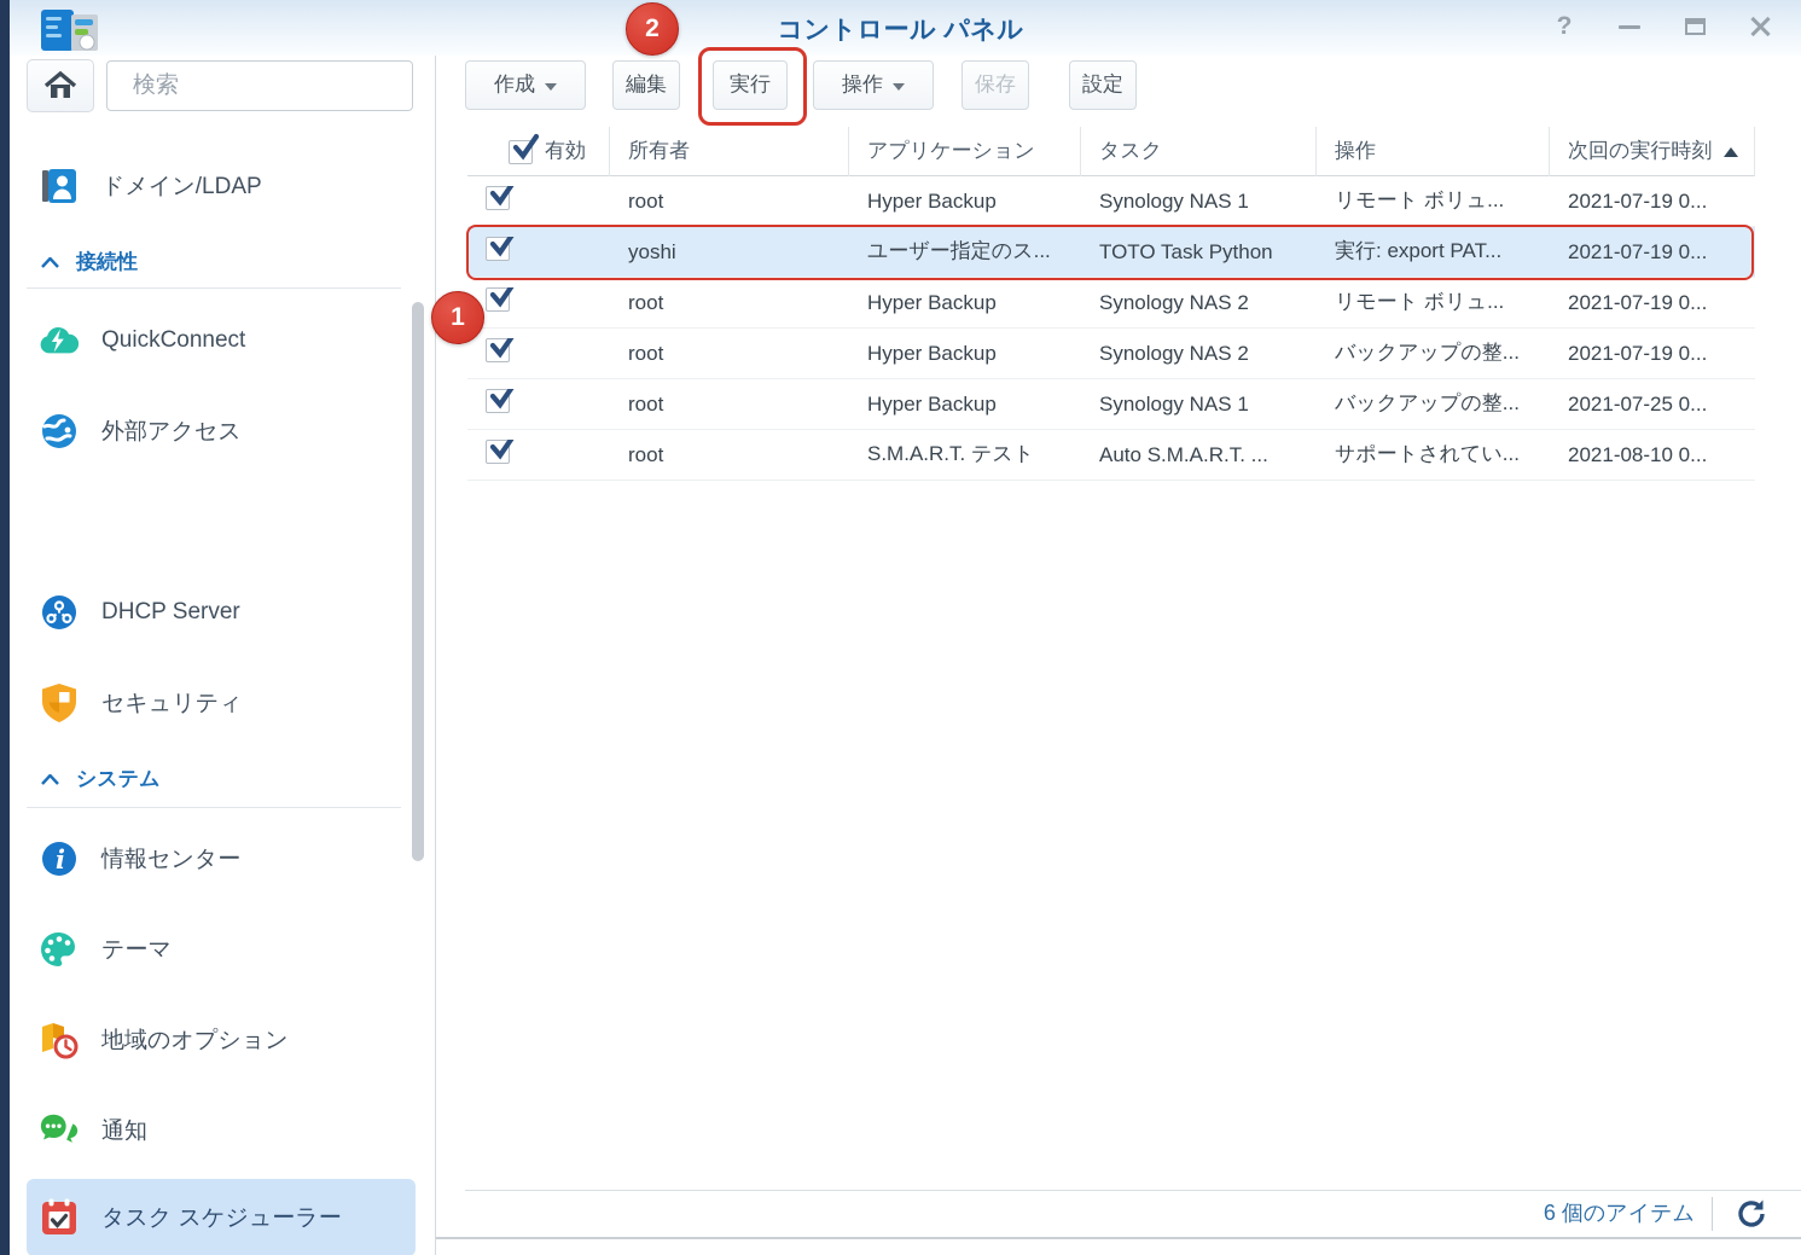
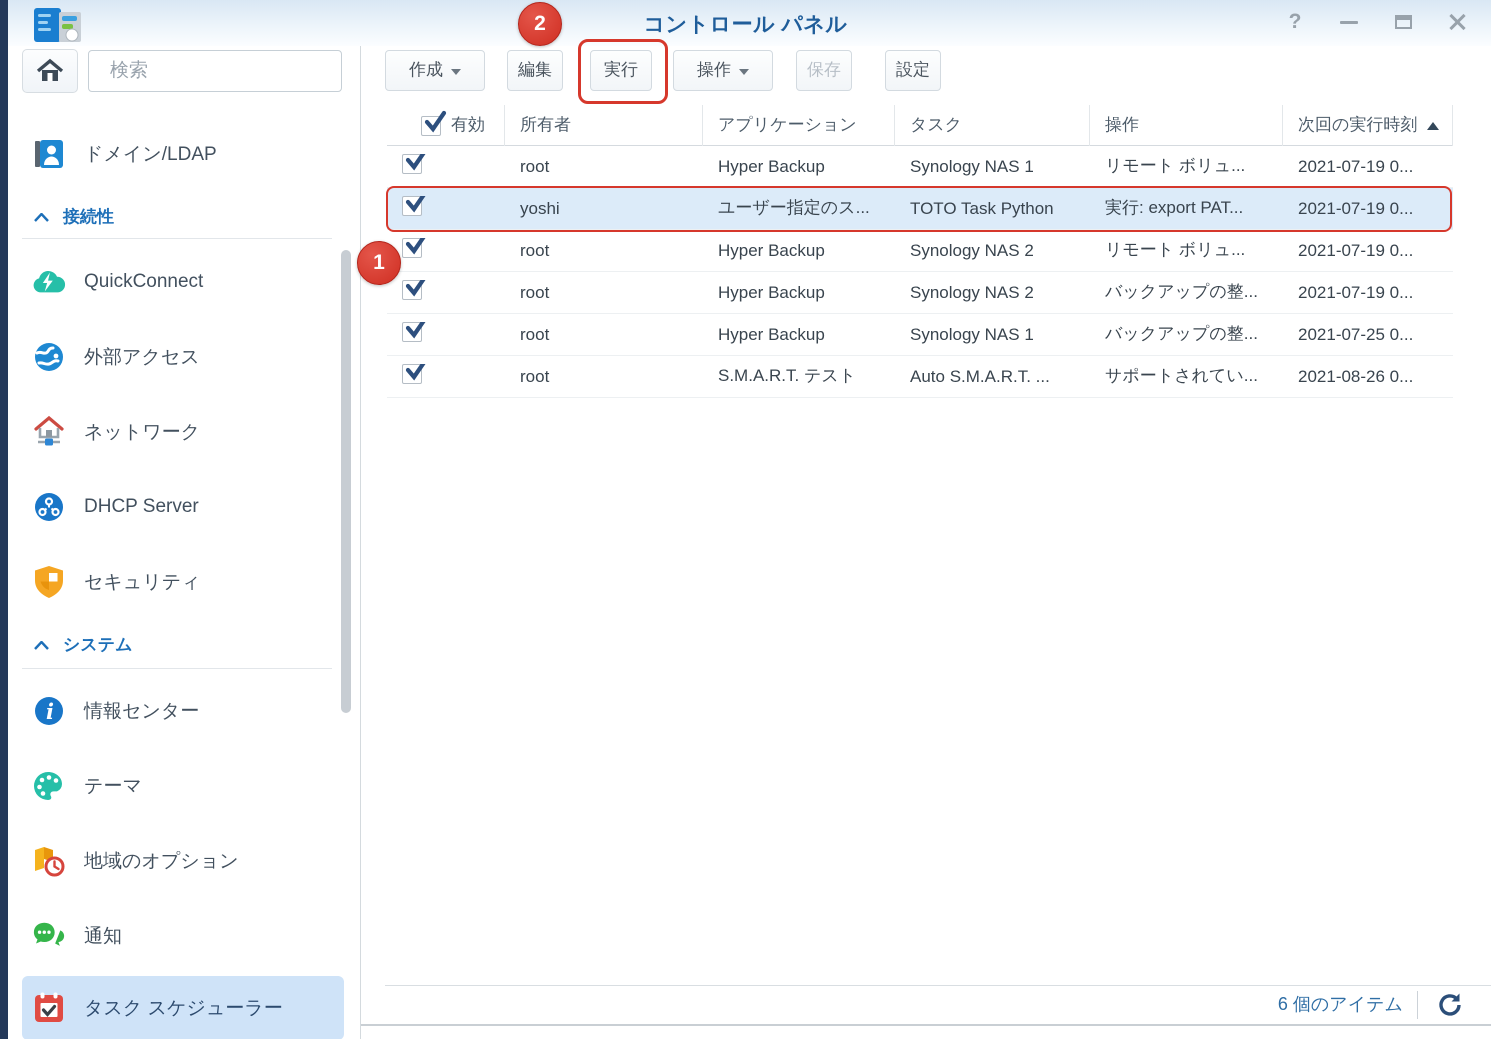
  コントロール パネル
  ?
  検索
  ドメイン/LDAP
  接続性
  QuickConnect
  外部アクセス
+ ネットワーク
  DHCP Server
  セキュリティ
  システム
  i
  情報センター
  テーマ
  地域のオプション
  通知
  タスク スケジューラー
  作成
  編集
  実行
  操作
  保存
  設定
  有効
  所有者
  アプリケーション
  タスク
  操作
  次回の実行時刻
  root
  Hyper Backup
  Synology NAS 1
  リモート ボリュ...
  2021-07-19 0...
  yoshi
  ユーザー指定のス...
  TOTO Task Python
  実行: export PAT...
  2021-07-19 0...
  root
  Hyper Backup
  Synology NAS 2
  リモート ボリュ...
  2021-07-19 0...
  root
  Hyper Backup
  Synology NAS 2
  バックアップの整...
  2021-07-19 0...
  root
  Hyper Backup
  Synology NAS 1
  バックアップの整...
  2021-07-25 0...
  root
  S.M.A.R.T. テスト
  Auto S.M.A.R.T. ...
  サポートされてい...
- 2021-08-10 0...
+ 2021-08-26 0...
  6 個のアイテム
  2
  1
